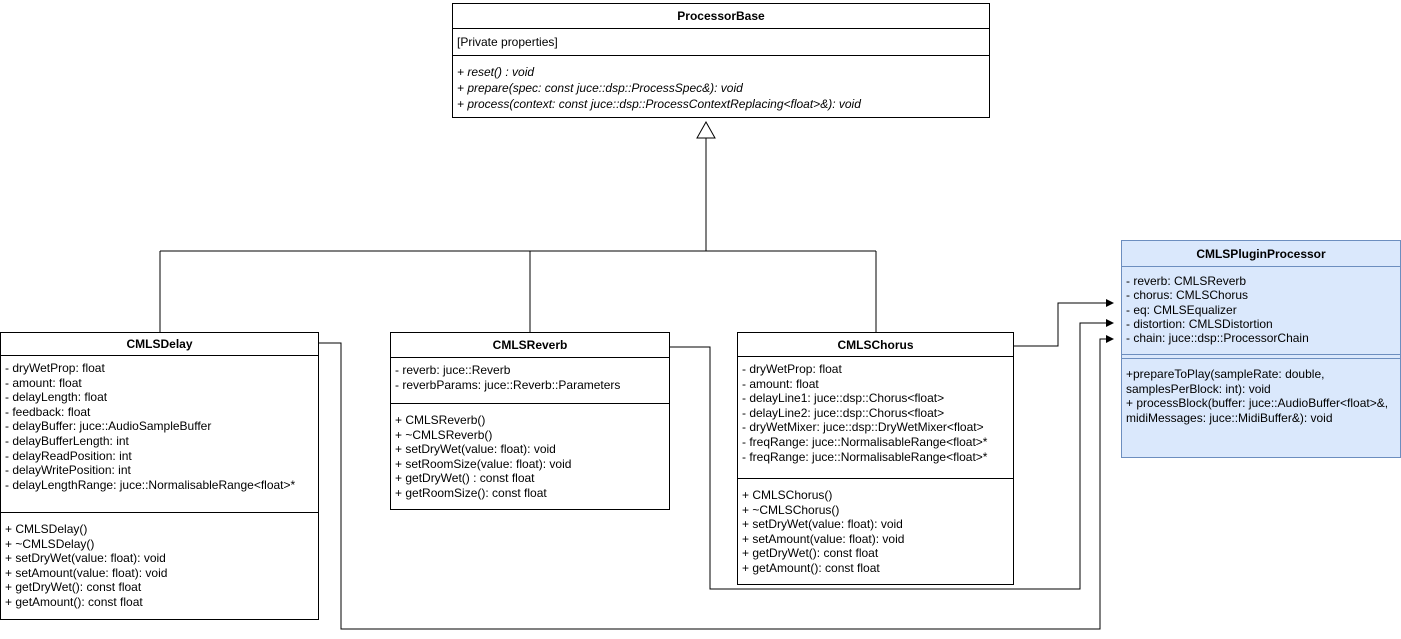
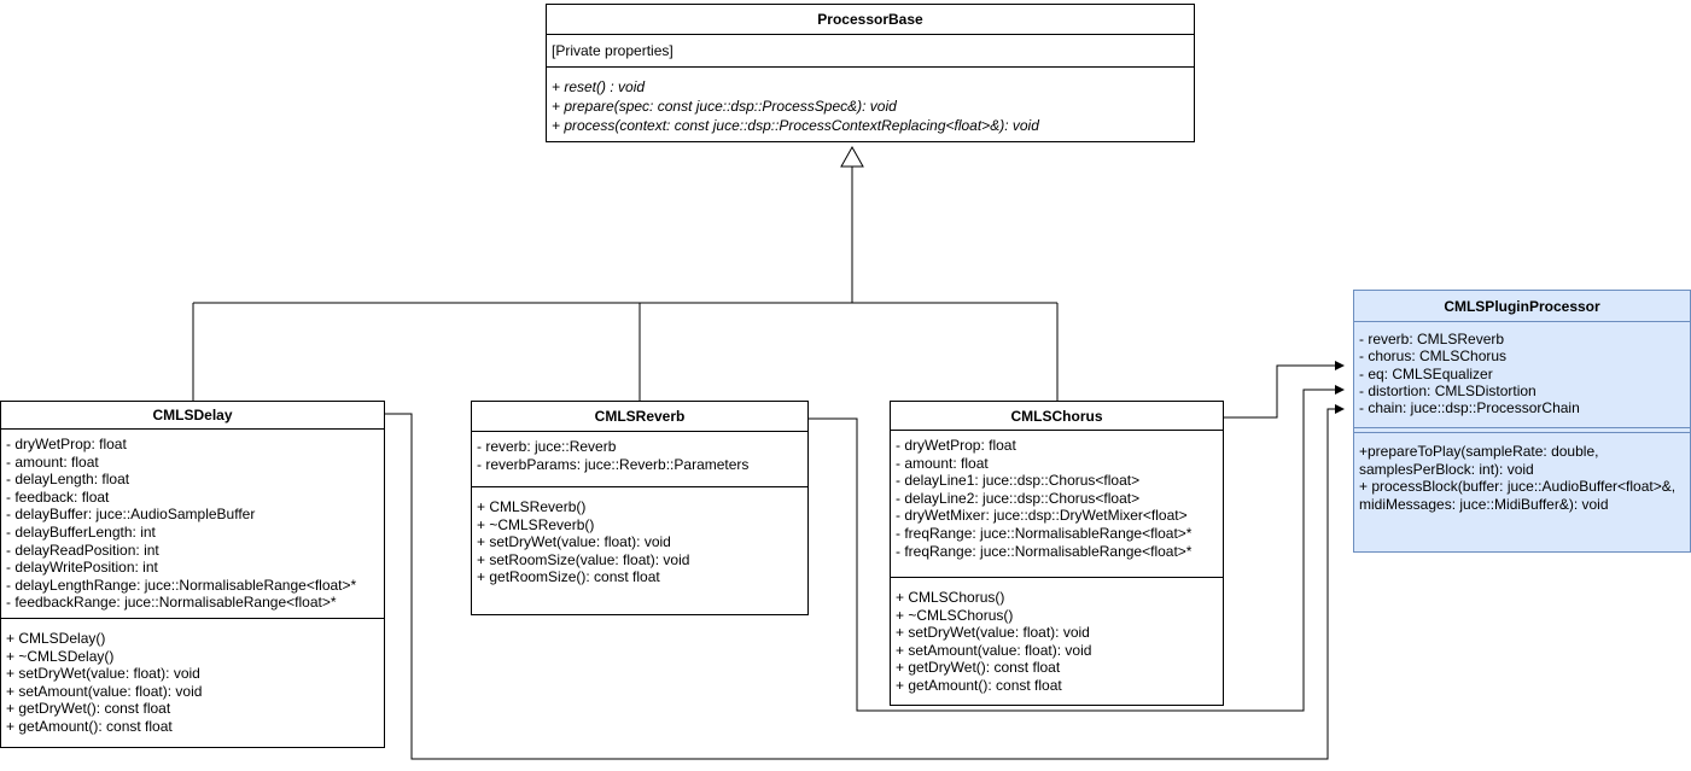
  ProcessorBase
  [Private properties]
  + reset() : void
  + prepare(spec: const juce::dsp::ProcessSpec&): void
  + process(context: const juce::dsp::ProcessContextReplacing<float>&): void
  CMLSDelay
  - dryWetProp: float
  - amount: float
  - delayLength: float
  - feedback: float
  - delayBuffer: juce::AudioSampleBuffer
  - delayBufferLength: int
  - delayReadPosition: int
  - delayWritePosition: int
  - delayLengthRange: juce::NormalisableRange<float>*
+ - feedbackRange: juce::NormalisableRange<float>*
  + CMLSDelay()
  + ~CMLSDelay()
  + setDryWet(value: float): void
  + setAmount(value: float): void
  + getDryWet(): const float
  + getAmount(): const float
  CMLSReverb
  - reverb: juce::Reverb
  - reverbParams: juce::Reverb::Parameters
  + CMLSReverb()
  + ~CMLSReverb()
  + setDryWet(value: float): void
  + setRoomSize(value: float): void
- + getDryWet() : const float
  + getRoomSize(): const float
  CMLSChorus
  - dryWetProp: float
  - amount: float
  - delayLine1: juce::dsp::Chorus<float>
  - delayLine2: juce::dsp::Chorus<float>
  - dryWetMixer: juce::dsp::DryWetMixer<float>
  - freqRange: juce::NormalisableRange<float>*
  - freqRange: juce::NormalisableRange<float>*
  + CMLSChorus()
  + ~CMLSChorus()
  + setDryWet(value: float): void
  + setAmount(value: float): void
  + getDryWet(): const float
  + getAmount(): const float
  CMLSPluginProcessor
  - reverb: CMLSReverb
  - chorus: CMLSChorus
  - eq: CMLSEqualizer
  - distortion: CMLSDistortion
  - chain: juce::dsp::ProcessorChain
  +prepareToPlay(sampleRate: double, samplesPerBlock: int): void
  + processBlock(buffer: juce::AudioBuffer<float>&, midiMessages: juce::MidiBuffer&): void
